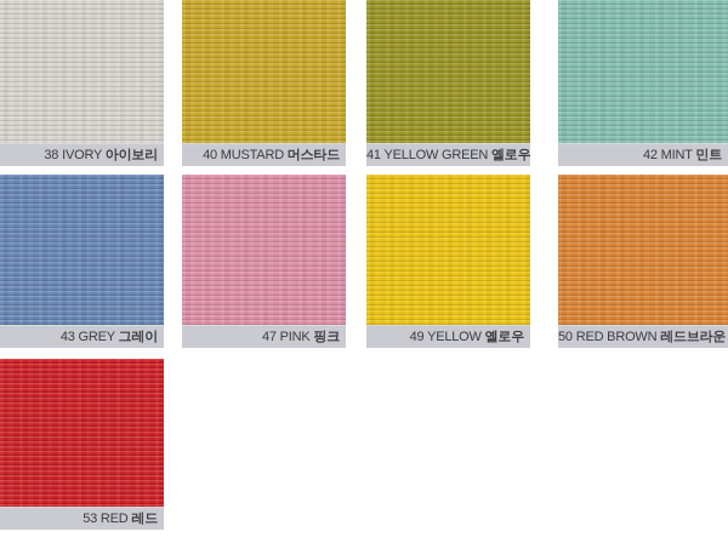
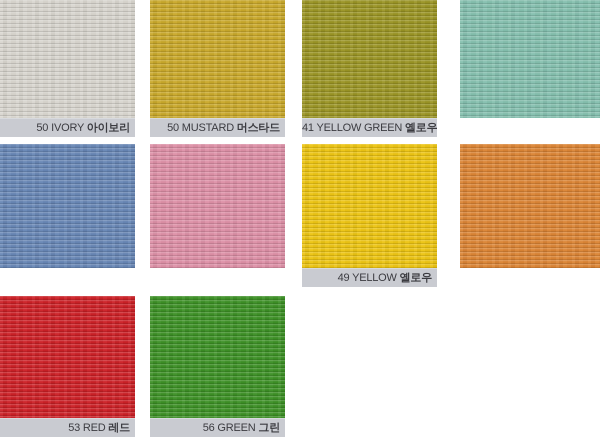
- 38 IVORY 아이보리
+ 50 IVORY 아이보리
- 40 MUSTARD 머스타드
+ 50 MUSTARD 머스타드
  41 YELLOW GREEN 옐로우
- 42 MINT 민트
- 43 GREY 그레이
- 47 PINK 핑크
  49 YELLOW 옐로우
- 50 RED BROWN 레드브라운
  53 RED 레드
+ 56 GREEN 그린
